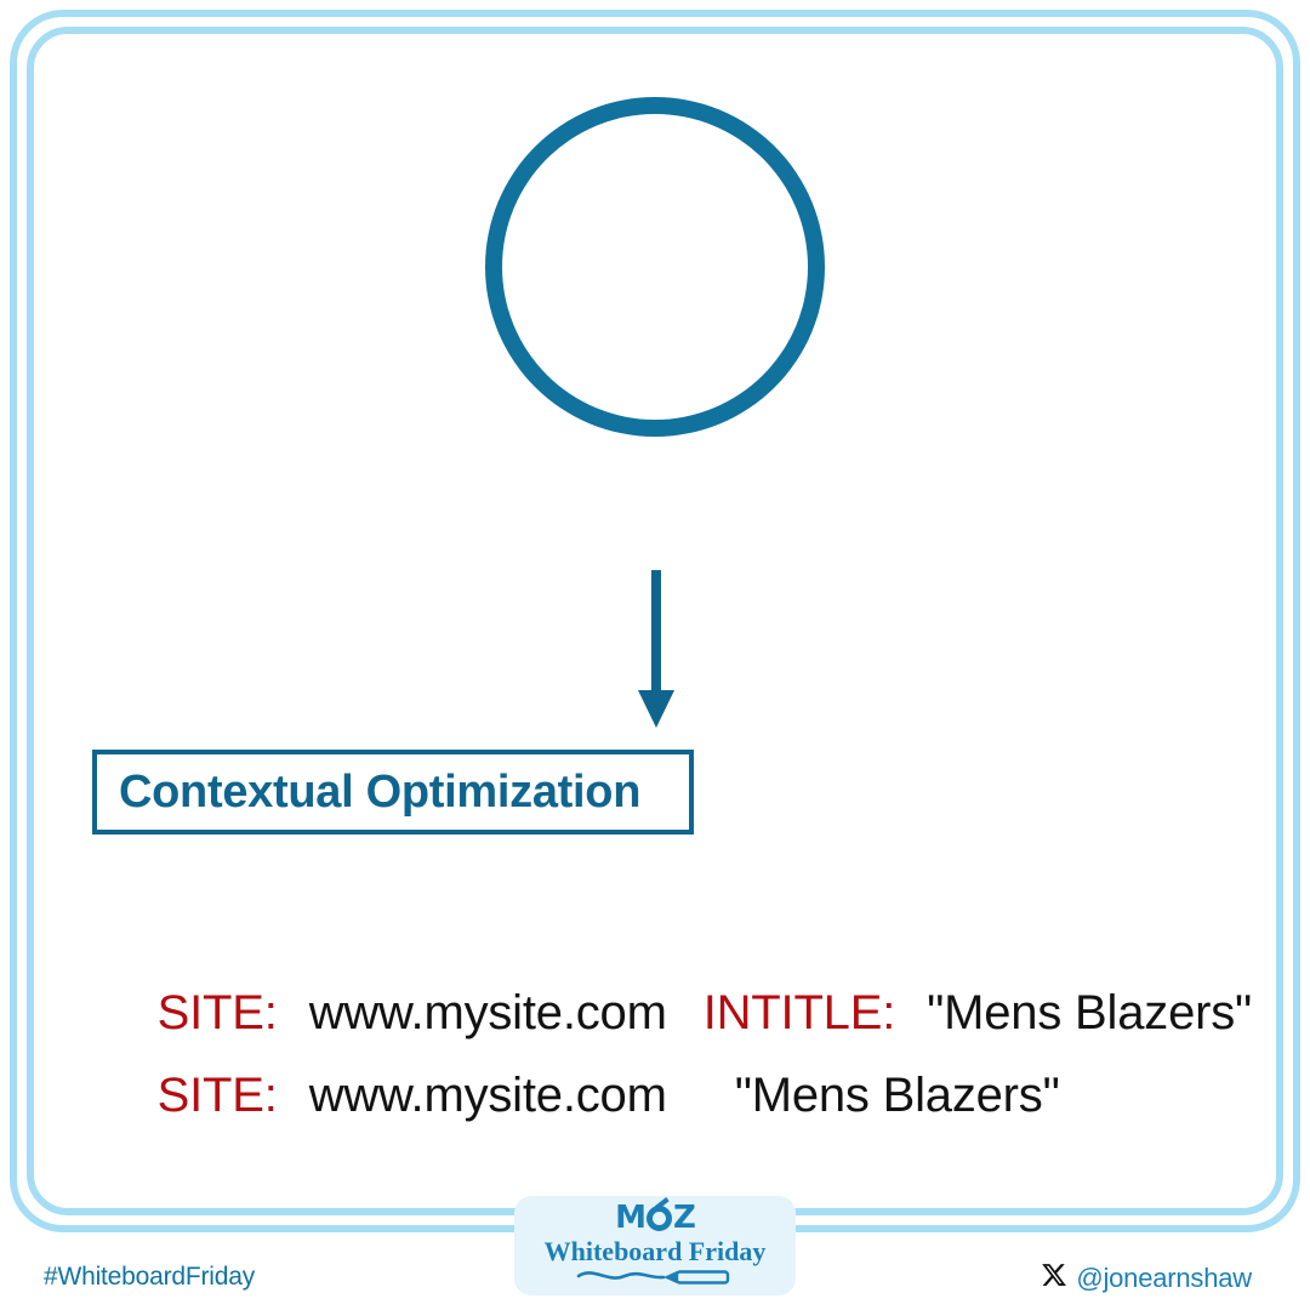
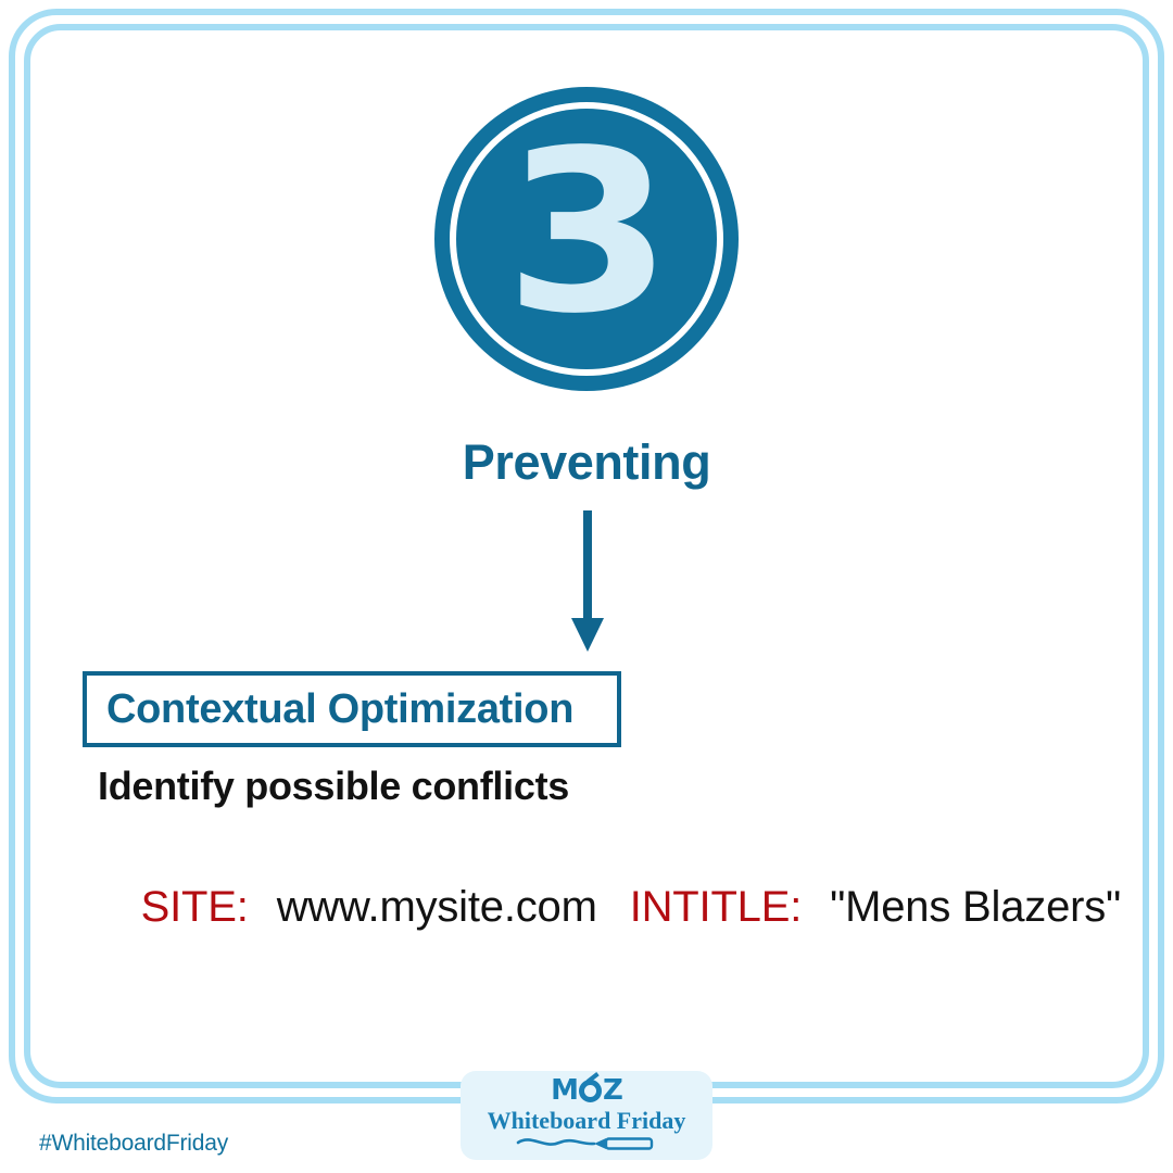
+ 3
+ Preventing
  Contextual Optimization
+ Identify possible conflicts
  SITE: www.mysite.com INTITLE: "Mens Blazers"
- SITE: www.mysite.com "Mens Blazers"
  M
  Z
  Whiteboard Friday
  #WhiteboardFriday
- @jonearnshaw
